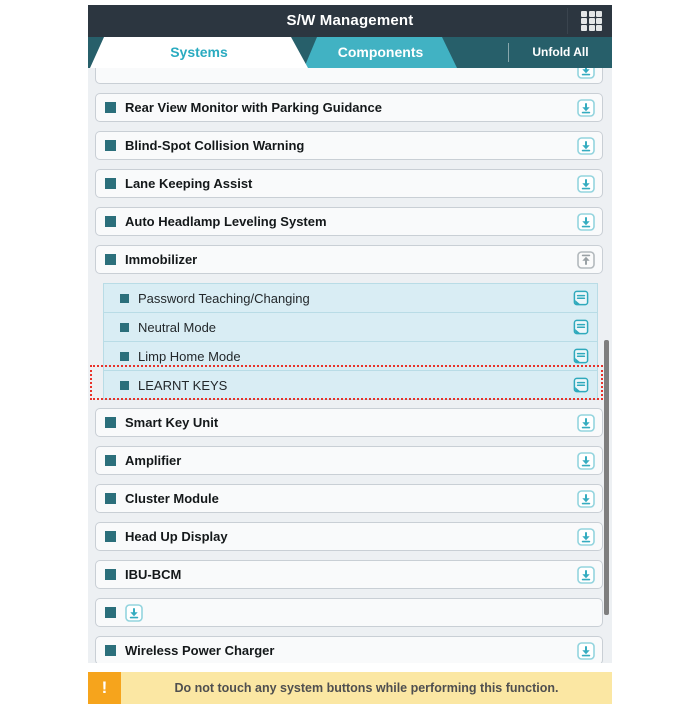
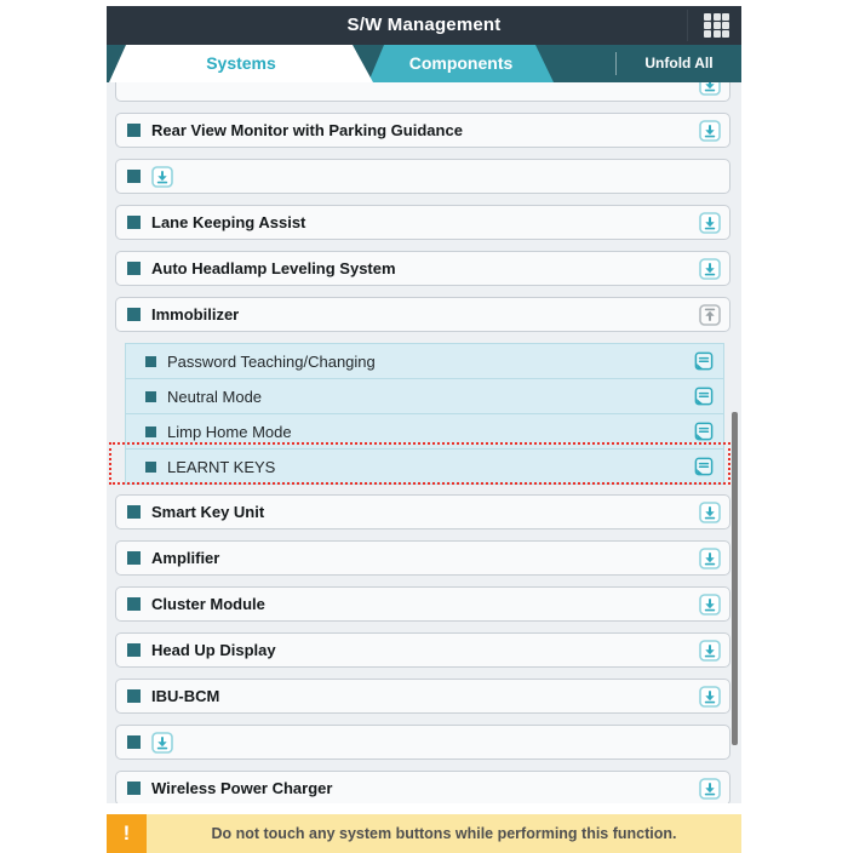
  S/W Management
  Systems
  Components
  Unfold All
  Rear View Monitor with Parking Guidance
- Blind-Spot Collision Warning
  Lane Keeping Assist
  Auto Headlamp Leveling System
  Immobilizer
  Password Teaching/Changing
  Neutral Mode
  Limp Home Mode
  LEARNT KEYS
  Smart Key Unit
  Amplifier
  Cluster Module
  Head Up Display
  IBU-BCM
  Wireless Power Charger
  !
  Do not touch any system buttons while performing this function.
